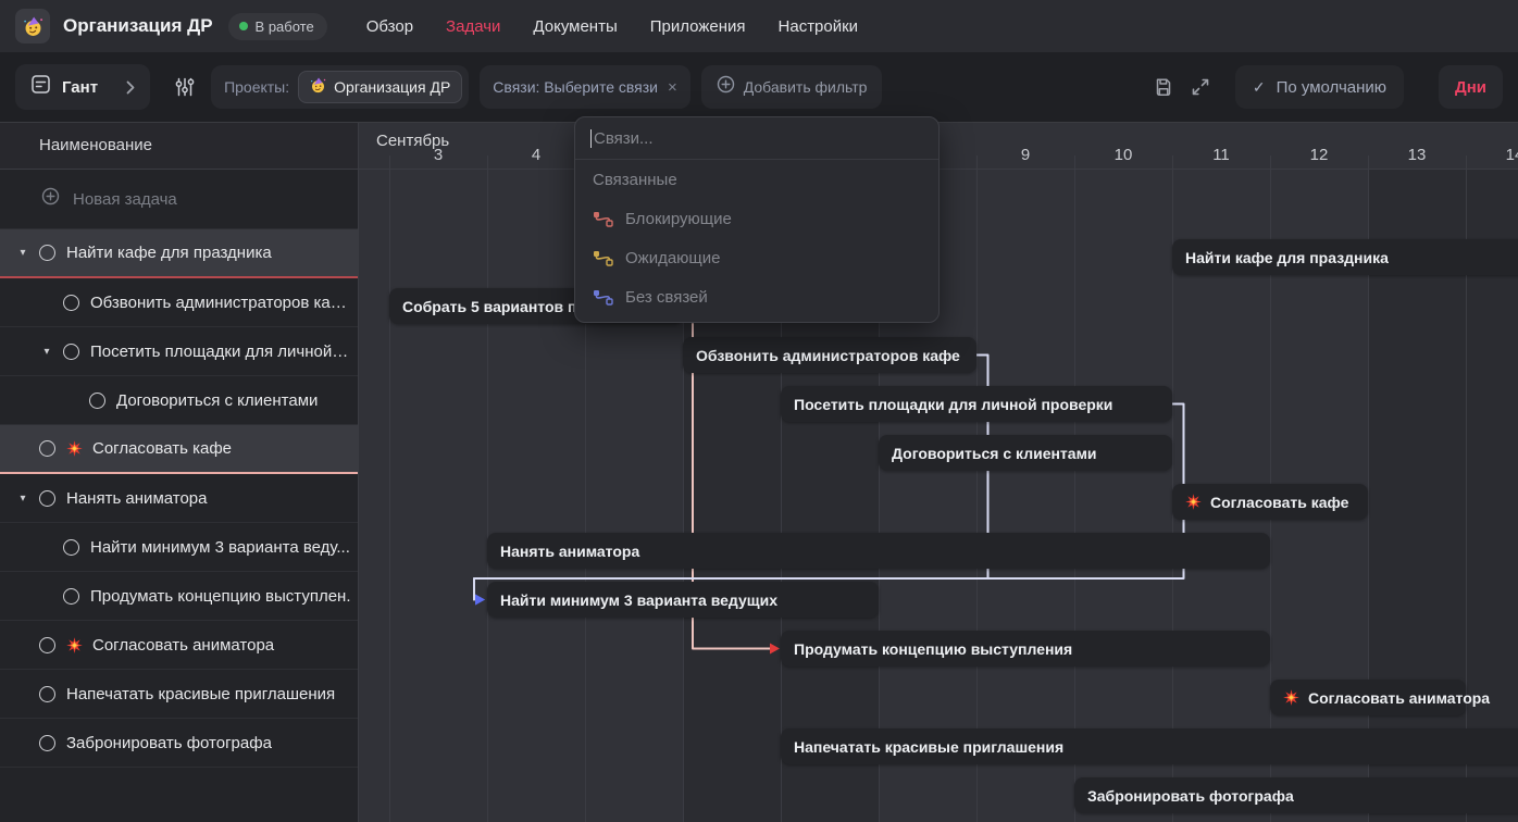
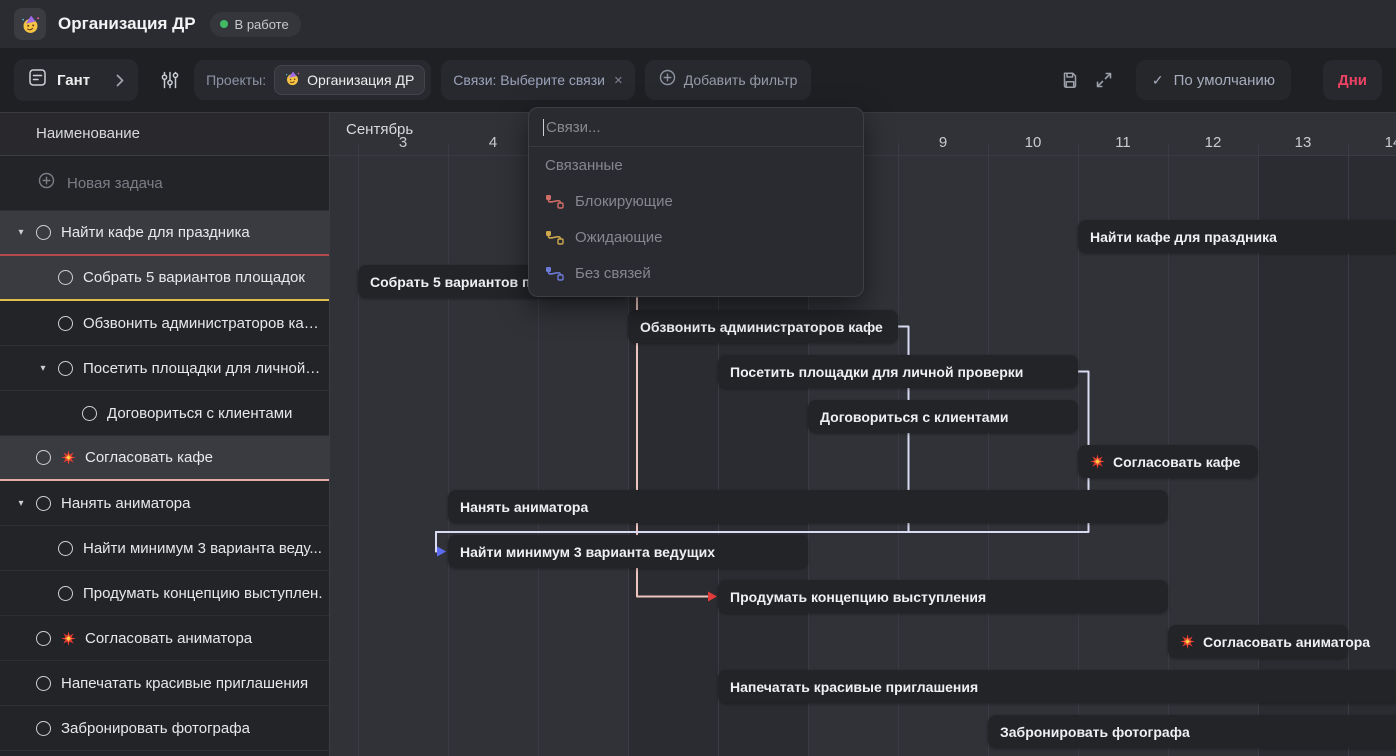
  Организация ДР
  В работе
- Обзор
- Задачи
- Документы
- Приложения
- Настройки
  Гант
  Проекты:
  Организация ДР
  Связи: Выберите связи
  ×
  Добавить фильтр
  ✓
  По умолчанию
  Дни
  Наименование
  Новая задача
  ▾
  Найти кафе для праздника
+ Собрать 5 вариантов площадок
  Обзвонить администраторов кафе
  ▾
  Посетить площадки для личной п..
  Договориться с клиентами
  Согласовать кафе
  ▾
  Нанять аниматора
  Найти минимум 3 варианта веду...
  Продумать концепцию выступлен.
  Согласовать аниматора
  Напечатать красивые приглашения
  Забронировать фотографа
  Сентябрь
  3
  4
  9
  10
  11
  12
  13
  Найти кафе для праздника
  Собрать 5 вариантов п
  Обзвонить администраторов кафе
  Посетить площадки для личной проверки
  Договориться с клиентами
  Согласовать кафе
  Нанять аниматора
  Найти минимум 3 варианта ведущих
  Продумать концепцию выступления
  Согласовать аниматора
  Напечатать красивые приглашения
  Забронировать фотографа
  Связи...
  Связанные
  Блокирующие
  Ожидающие
  Без связей
